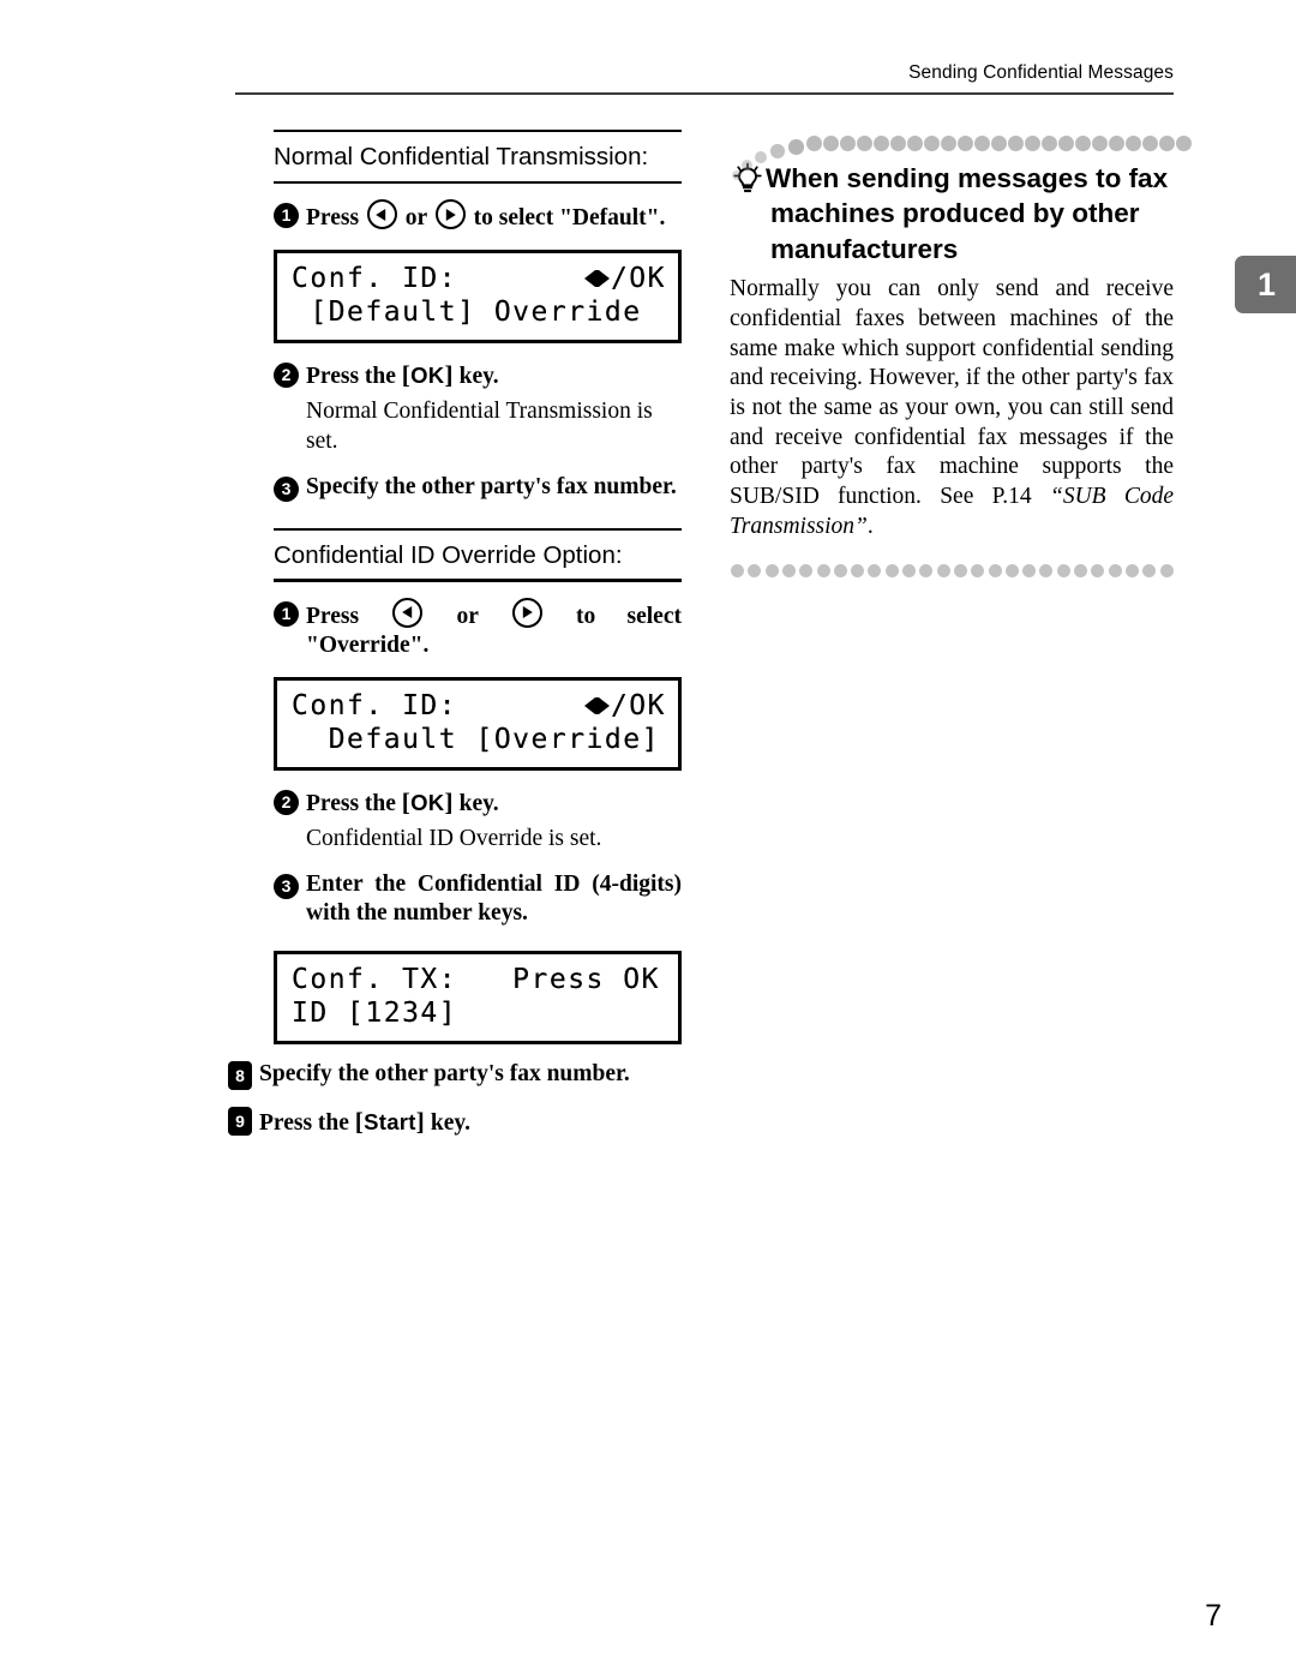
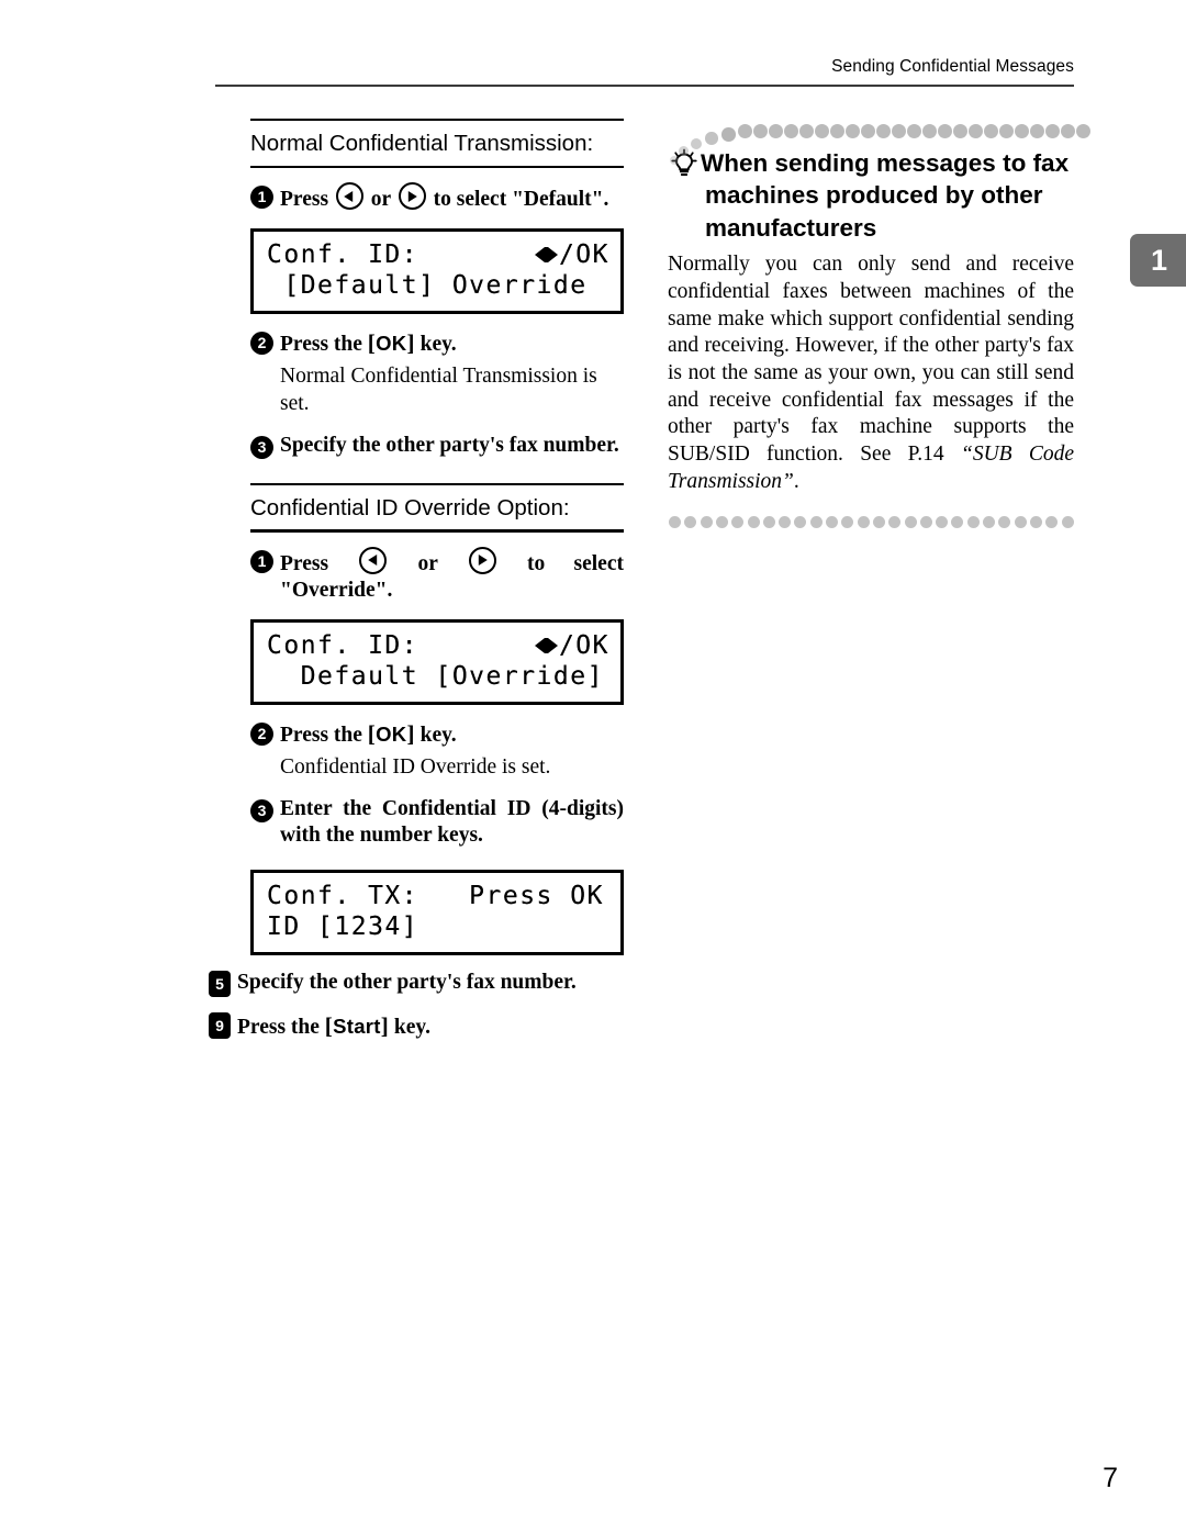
  Sending Confidential Messages
  1
  Normal Confidential Transmission:
  1
  Press or to select "Default".
  Conf. ID:
  /OK
  [Default] Override
  2
  Press the [OK] key.
  Normal Confidential Transmission is set.
  3
  Specify the other party's fax number.
  Confidential ID Override Option:
  1
  Press or to select "Override".
  Conf. ID:
  /OK
  Default [Override]
  2
  Press the [OK] key.
  Confidential ID Override is set.
  3
  Enter the Confidential ID (4-digits) with the number keys.
  Conf. TX: Press OK
  ID [1234]
- 8
+ 5
  Specify the other party's fax number.
  9
  Press the [Start] key.
  When sending messages to fax machines produced by other manufacturers
  Normally you can only send and receive confidential faxes between machines of the same make which support confidential sending and receiving. However, if the other party's fax is not the same as your own, you can still send and receive confidential fax messages if the other party's fax machine supports the SUB/SID function. See P.14 “SUB Code Transmission”.
  7
